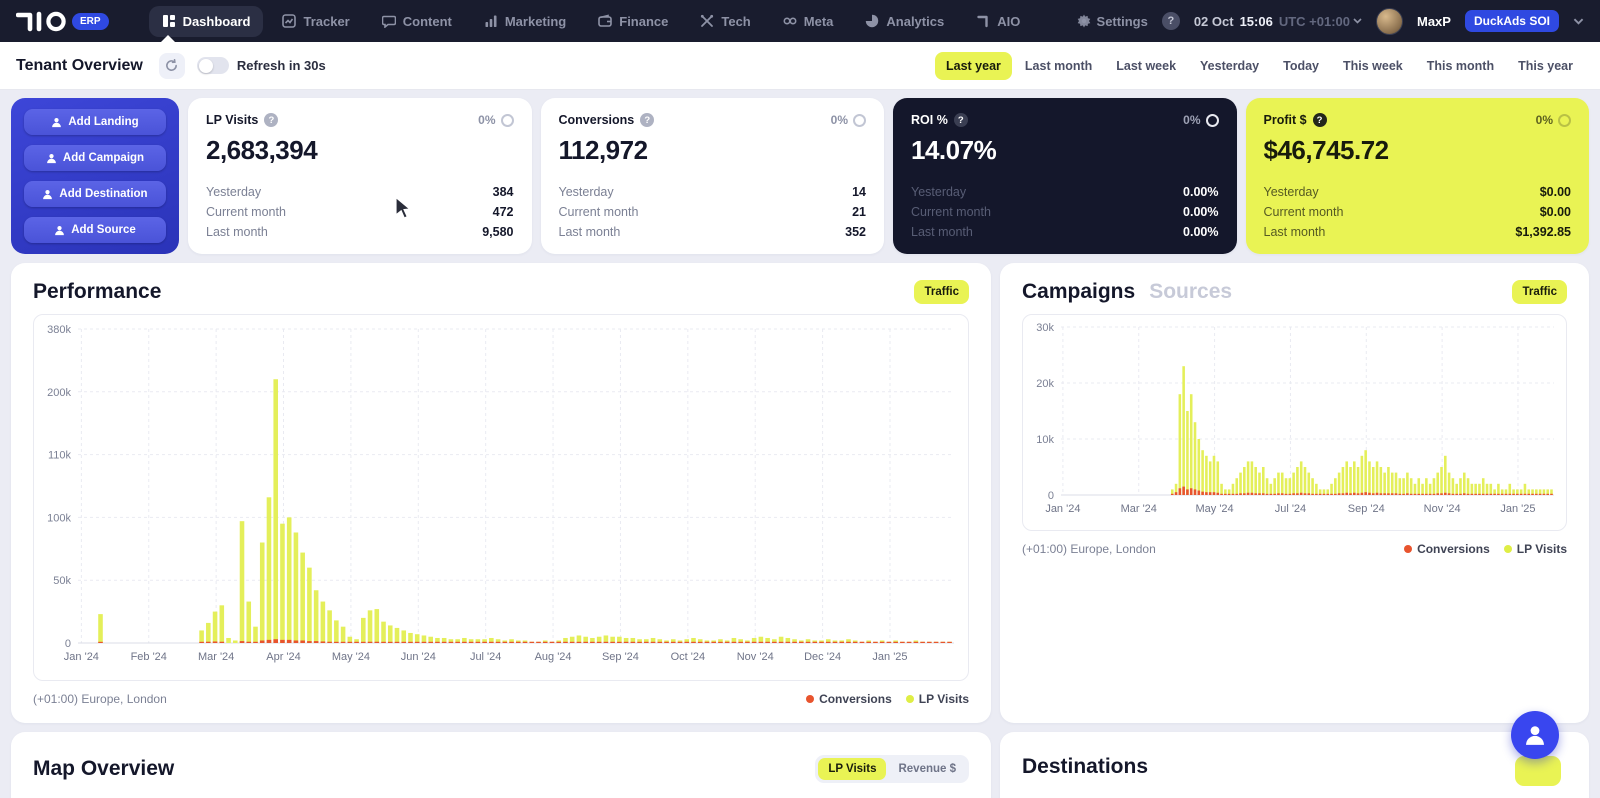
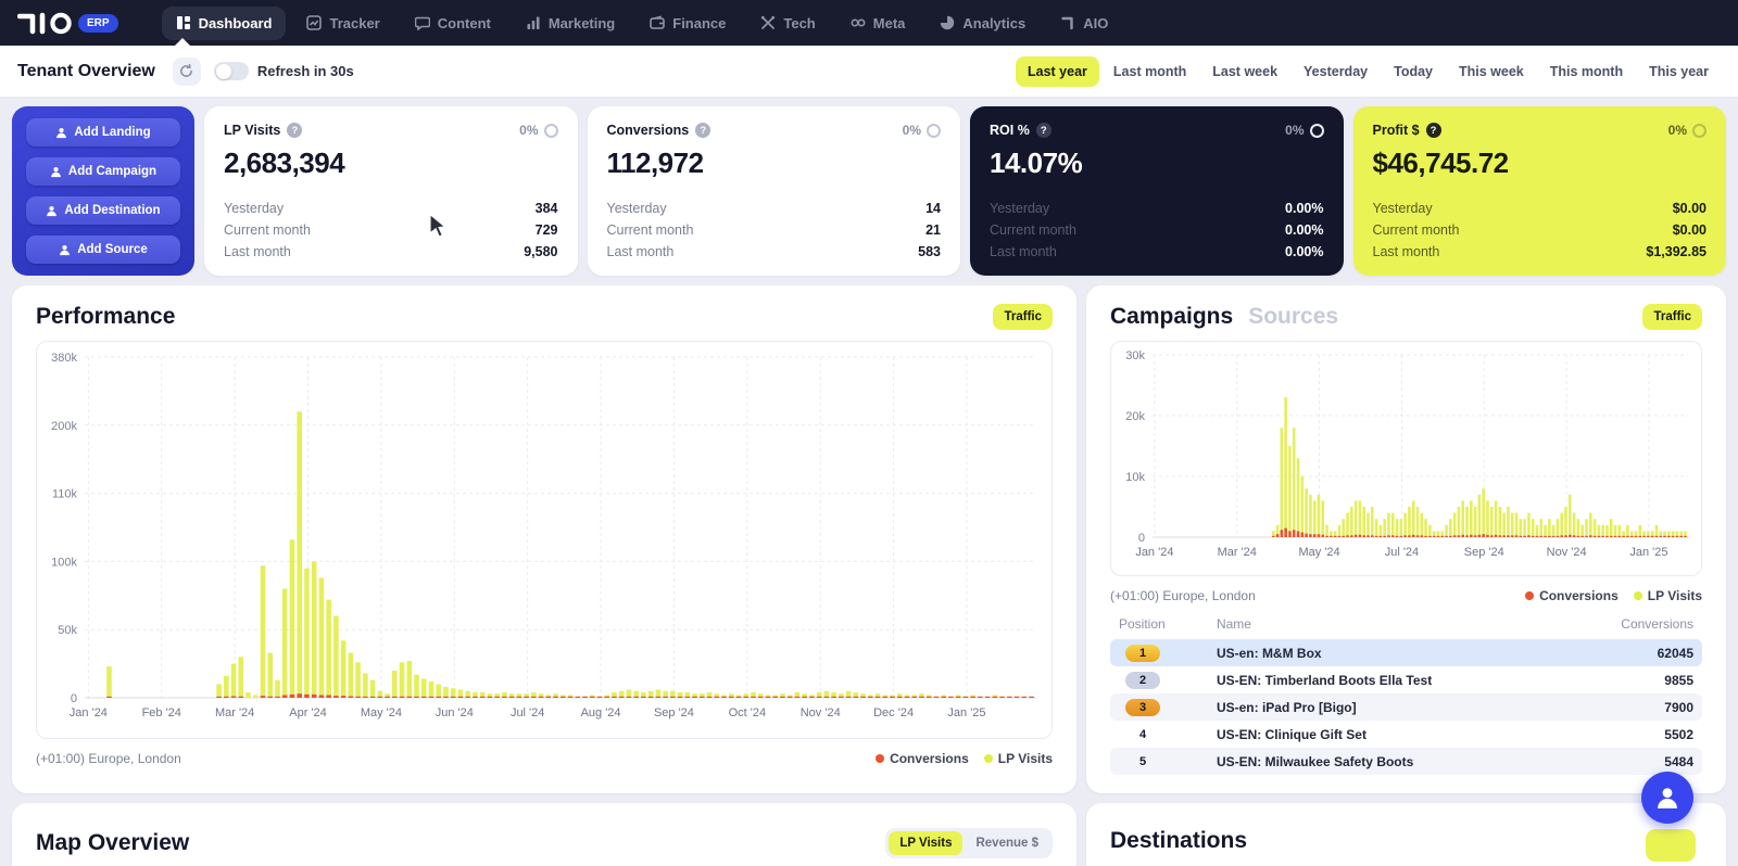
  ERP
  Dashboard
  Tracker
  Content
  Marketing
  Finance
  Tech
  Meta
  Analytics
  AIO
- Settings
- 02 Oct
- 15:06
- UTC +01:00
- MaxP
- DuckAds SOI
  Tenant Overview
  Refresh in 30s
  Last year
  Last month
  Last week
  Yesterday
  Today
  This week
  This month
  This year
  Add Landing
  Add Campaign
  Add Destination
  Add Source
  LP Visits
  0%
  2,683,394
  Yesterday
  384
  Current month
- 472
+ 729
  Last month
  9,580
  Conversions
  0%
  112,972
  Yesterday
  14
  Current month
  21
  Last month
- 352
+ 583
  ROI %
  0%
  14.07%
  Yesterday
  0.00%
  Current month
  0.00%
  Last month
  0.00%
  Profit $
  0%
  $46,745.72
  Yesterday
  $0.00
  Current month
  $0.00
  Last month
  $1,392.85
  Performance
  Traffic
  0
  50k
  100k
  110k
  200k
  380k
  Jan '24
  Feb '24
  Mar '24
  Apr '24
  May '24
  Jun '24
  Jul '24
  Aug '24
  Sep '24
  Oct '24
  Nov '24
  Dec '24
  Jan '25
  (+01:00) Europe, London
  Conversions
  LP Visits
  Campaigns
  Sources
  Traffic
  0
  10k
  20k
  30k
  Jan '24
  Mar '24
  May '24
  Jul '24
  Sep '24
  Nov '24
  Jan '25
  (+01:00) Europe, London
  Conversions
  LP Visits
+ Position	Name	Conversions
+ 1	US-en: M&M Box	62045
+ 2	US-EN: Timberland Boots Ella Test	9855
+ 3	US-en: iPad Pro [Bigo]	7900
+ 4	US-EN: Clinique Gift Set	5502
+ 5	US-EN: Milwaukee Safety Boots	5484
  Map Overview
  LP Visits
  Revenue $
  Destinations
